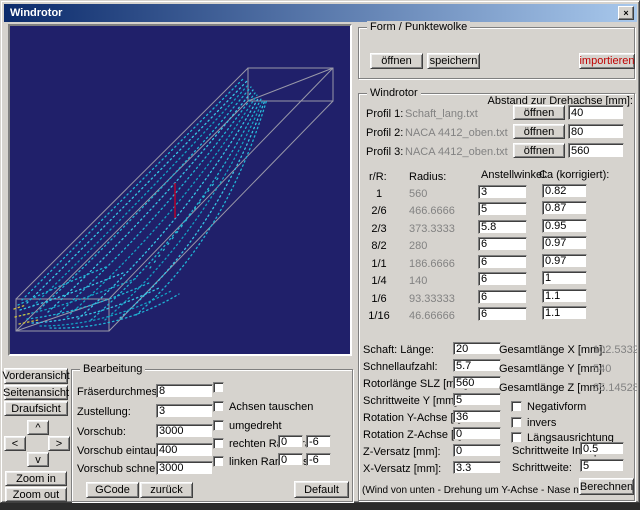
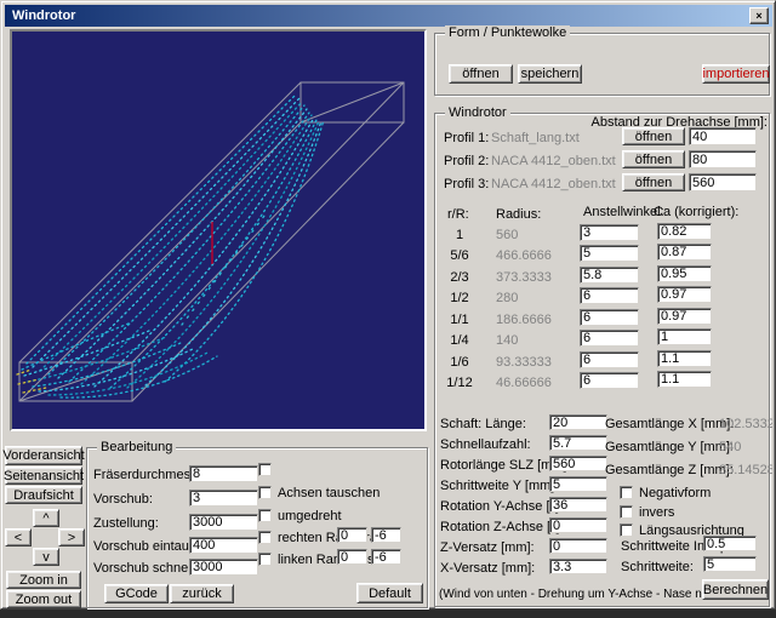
  Windrotor
  ×
  Vorderansicht
  Seitenansicht
  Draufsicht
  ^
  <
  >
  v
  Zoom in
  Zoom out
  Bearbeitung
  Fräserdurchmes
  8
- Zustellung:
+ Vorschub:
  3
- Vorschub:
+ Zustellung:
  3000
  Vorschub eintau
  400
  Vorschub schne
  3000
  Achsen tauschen
  umgedreht
  0
  -6
  0
  -6
  GCode
  zurück
  Default
  Form / Punktewolke
  öffnen
  speichern
  importieren
  Windrotor
  Abstand zur Drehachse [mm]:
  Profil 1:
  Schaft_lang.txt
  öffnen
  40
  Profil 2:
  NACA 4412_oben.txt
  öffnen
  80
  Profil 3:
  NACA 4412_oben.txt
  öffnen
  560
  r/R:
  Radius:
  Anstellwinkel:
  Ca (korrigiert):
  1
  560
  3
  0.82
- 2/6
+ 5/6
  466.6666
  5
  0.87
  2/3
  373.3333
  5.8
  0.95
- 8/2
+ 1/2
  280
  6
  0.97
  1/1
  186.6666
  6
  0.97
  1/4
  140
  6
  1
  1/6
  93.33333
  6
  1.1
- 1/16
+ 1/12
  46.66666
  6
  1.1
  Schaft: Länge:
  20
  Schnellaufzahl:
  5.7
  Rotorlänge SLZ [m
  560
  Schrittweite Y [mm
  5
  Rotation Y-Achse [
  36
  Rotation Z-Achse
  0
  Z-Versatz [mm]:
  0
  X-Versatz [mm]:
  3.3
  Gesamtlänge X [mm]:
  102.5332
  Gesamtlänge Y [mm]:
  540
  Gesamtlänge Z [mm]:
  35.14528
  Negativform
  invers
  Längsausrichtung
  Schrittweite In
  0.5
  Schrittweite:
  5
  (Wind von unten - Drehung um Y-Achse - Nase n
  Berechnen
